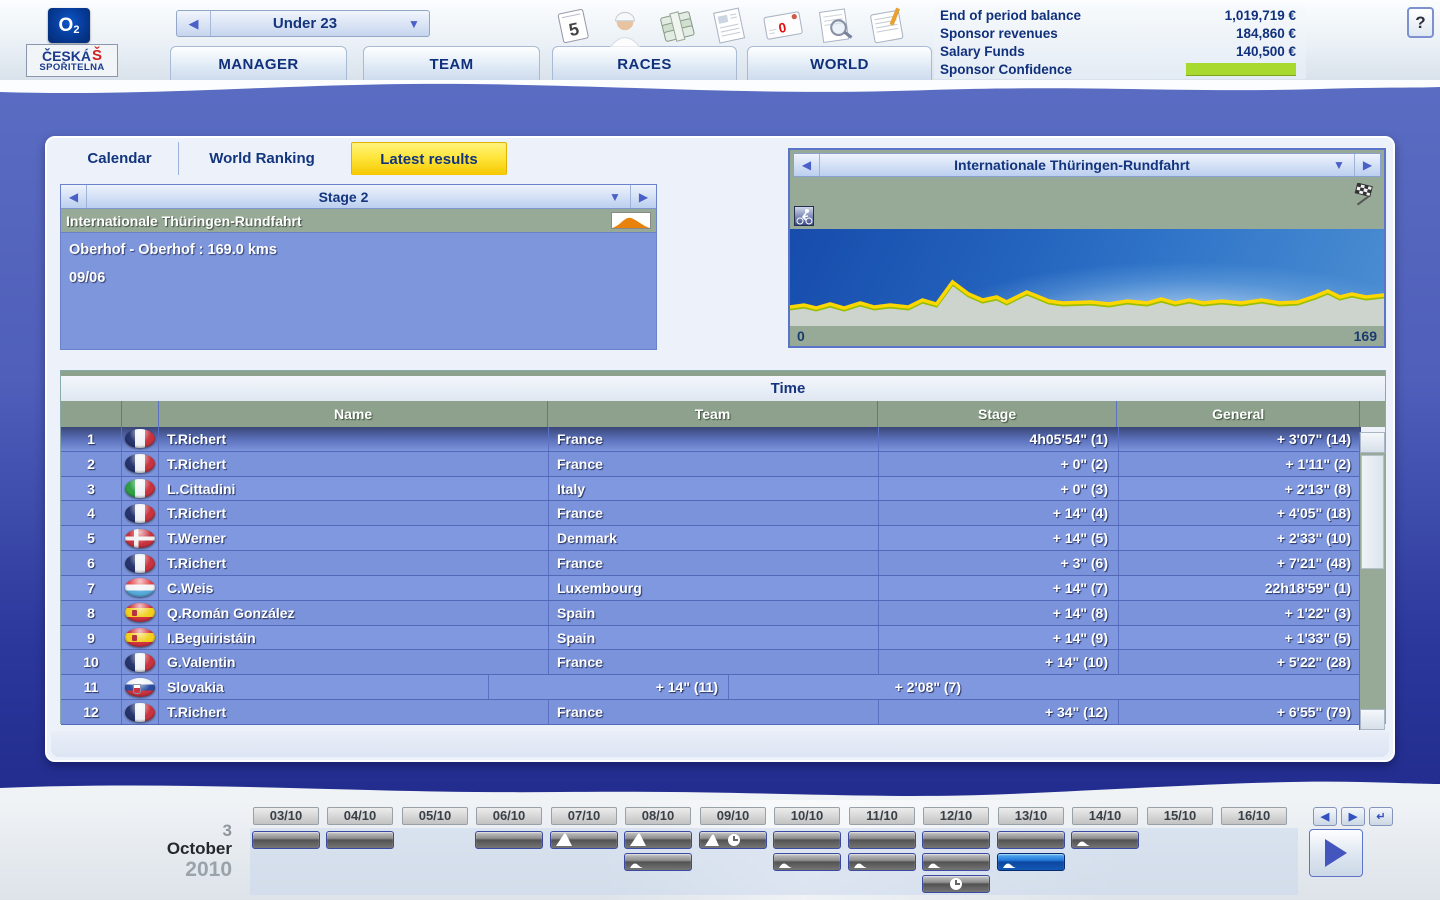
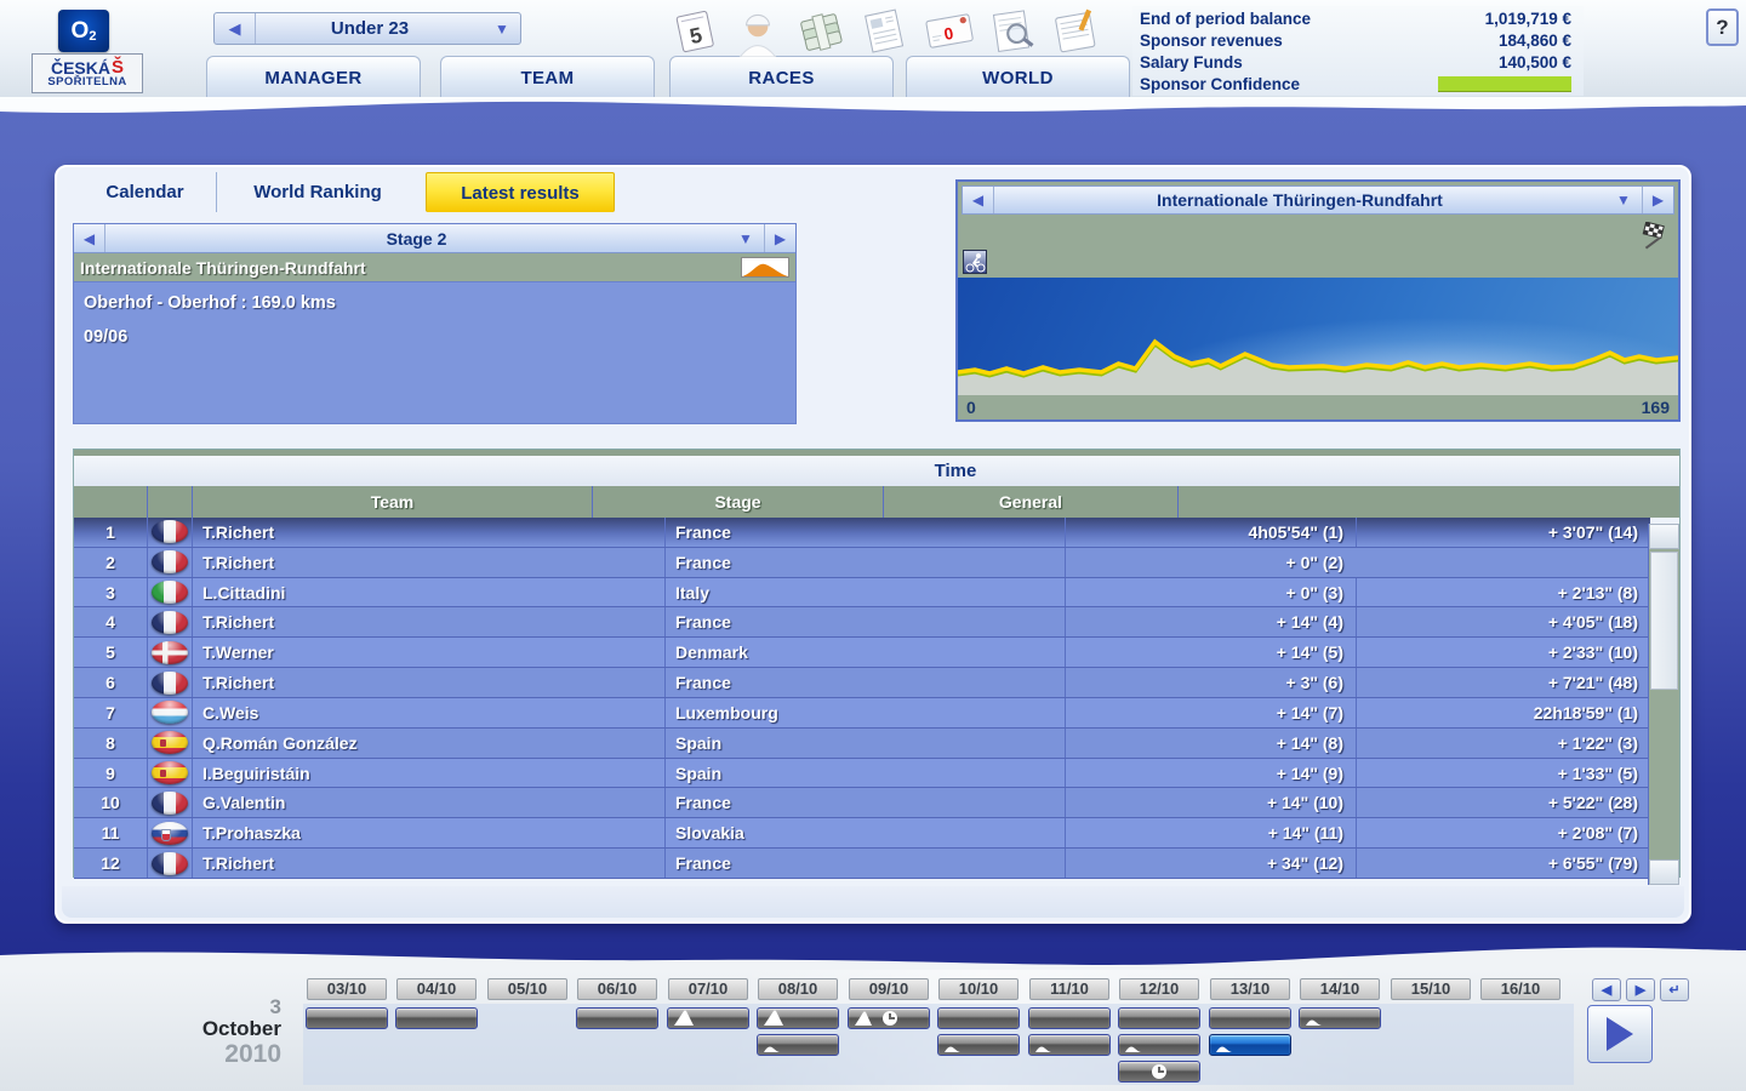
  O
  2
  ČESKÁ
  Š
  SPOŘITELNA
  ◀
  Under 23
  ▼
  MANAGER
  TEAM
  RACES
  WORLD
  End of period balance
  1,019,719 €
  Sponsor revenues
  184,860 €
  Salary Funds
  140,500 €
  Sponsor Confidence
  ?
  Calendar
  World Ranking
  Latest results
  ◀
  Stage 2
  ▼
  ▶
  Internationale Thüringen-Rundfahrt
  Oberhof - Oberhof : 169.0 kms
  09/06
  ◀
  Internationale Thüringen-Rundfahrt
  ▼
  ▶
  0
  169
  Time
- Name
  Team
  Stage
  General
  1
  T.Richert
  France
  4h05'54" (1)
  + 3'07" (14)
  2
  T.Richert
  France
  + 0" (2)
- + 1'11" (2)
  3
  L.Cittadini
  Italy
  + 0" (3)
  + 2'13" (8)
  4
  T.Richert
  France
  + 14" (4)
  + 4'05" (18)
  5
  T.Werner
  Denmark
  + 14" (5)
  + 2'33" (10)
  6
  T.Richert
  France
  + 3" (6)
  + 7'21" (48)
  7
  C.Weis
  Luxembourg
  + 14" (7)
  22h18'59" (1)
  8
  Q.Román González
  Spain
  + 14" (8)
  + 1'22" (3)
  9
  I.Beguiristáin
  Spain
  + 14" (9)
  + 1'33" (5)
  10
  G.Valentin
  France
  + 14" (10)
  + 5'22" (28)
  11
+ T.Prohaszka
  Slovakia
  + 14" (11)
  + 2'08" (7)
  12
  T.Richert
  France
  + 34" (12)
  + 6'55" (79)
  3
  October
  2010
  03/10
  04/10
  05/10
  06/10
  07/10
  08/10
  09/10
  10/10
  11/10
  12/10
  13/10
  14/10
  15/10
  16/10
  ◀
  ▶
  ↵
